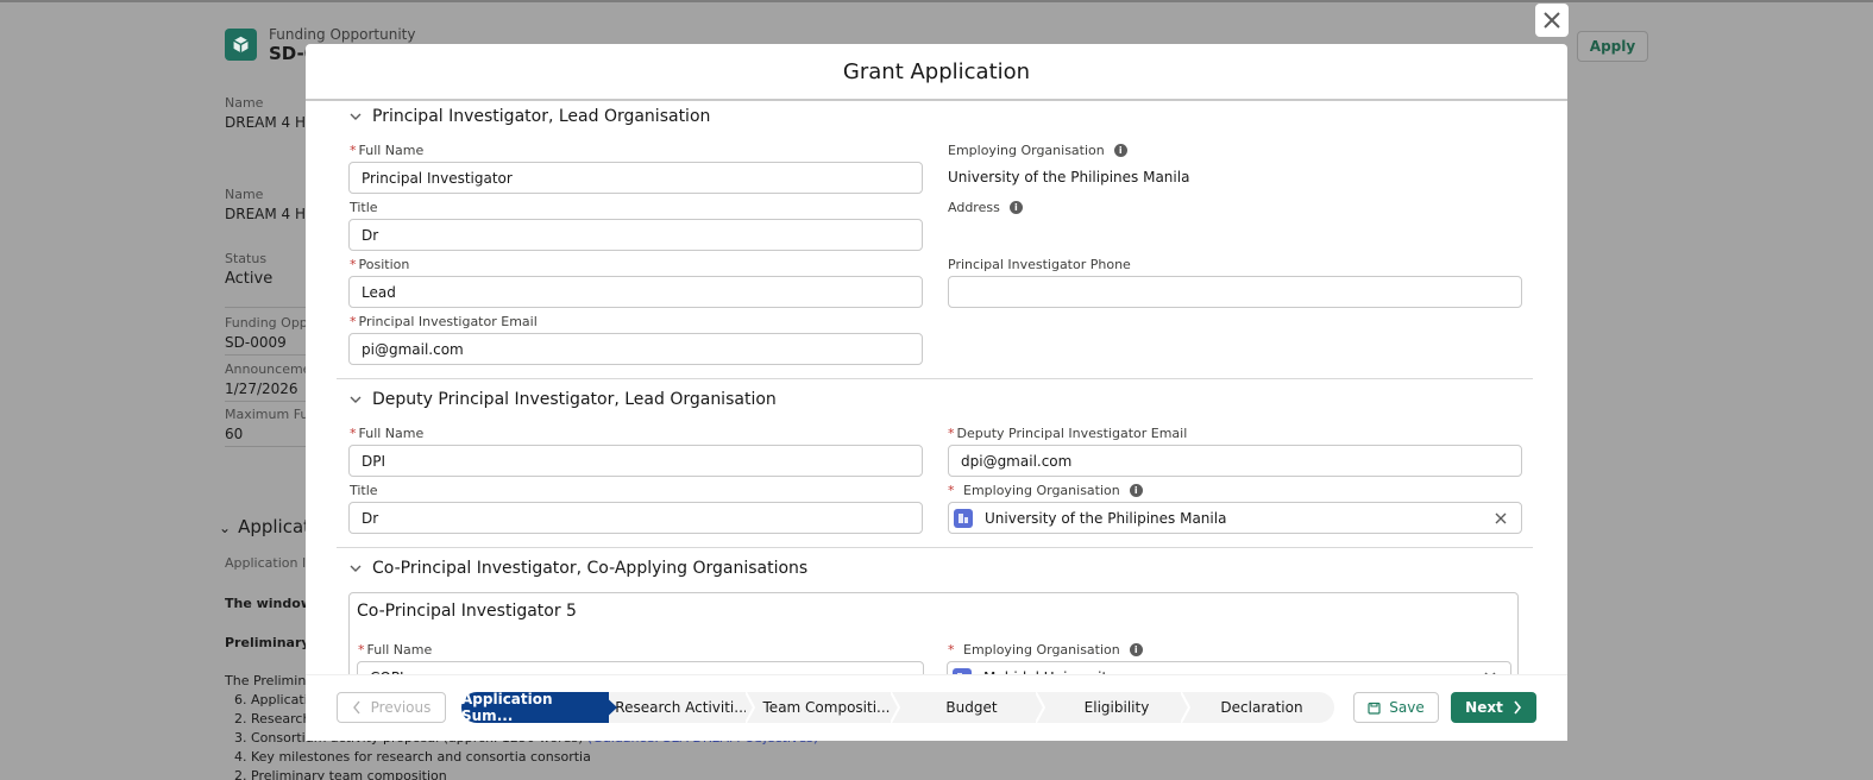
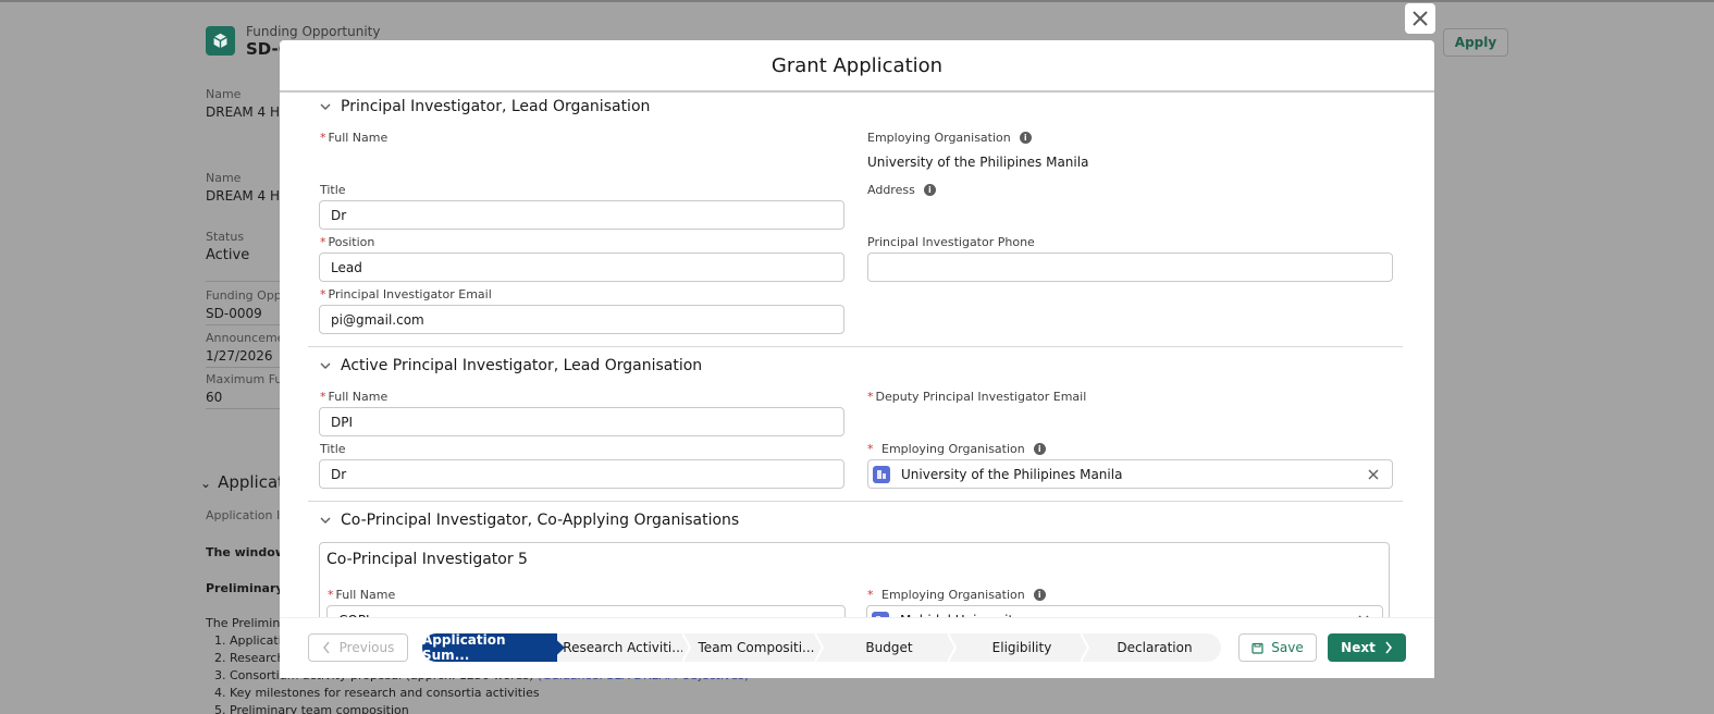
  Funding Opportunity
  SD-
  Apply
  Name
  DREAM 4 H
  Name
  DREAM 4 H
  Status
  Active
  Funding Opp
  SD-0009
  Announcem
  1/27/2026
  Maximum Fu
  60
  ⌄ Applica
  Application I
  The windo
  Preliminar
  The Prelimin
- 6. Applicat
+ 1. Applicat
  2. Researc
- 4. Key milestones for research and consortia consortia
+ 4. Key milestones for research and consortia activities
- 2. Preliminary team composition
+ 5. Preliminary team composition
  Grant Application
  Principal Investigator, Lead Organisation
  *
  Full Name
- Principal Investigator
  Title
  Dr
  *
  Position
  Lead
  *
  Principal Investigator Email
  pi@gmail.com
  Employing Organisation
  i
  University of the Philipines Manila
  Address
  i
  Principal Investigator Phone
- Deputy Principal Investigator, Lead Organisation
+ Active Principal Investigator, Lead Organisation
  *
  Full Name
  DPI
  Title
  Dr
  *
  Deputy Principal Investigator Email
- dpi@gmail.com
  *
  Employing Organisation
  i
  University of the Philipines Manila
  Co-Principal Investigator, Co-Applying Organisations
  Co-Principal Investigator 5
  *
  Full Name
  *
  Employing Organisation
  i
  Previous
  Application Sum...
  Research Activiti...
  Team Compositi...
  Budget
  Eligibility
  Declaration
  Save
  Next
